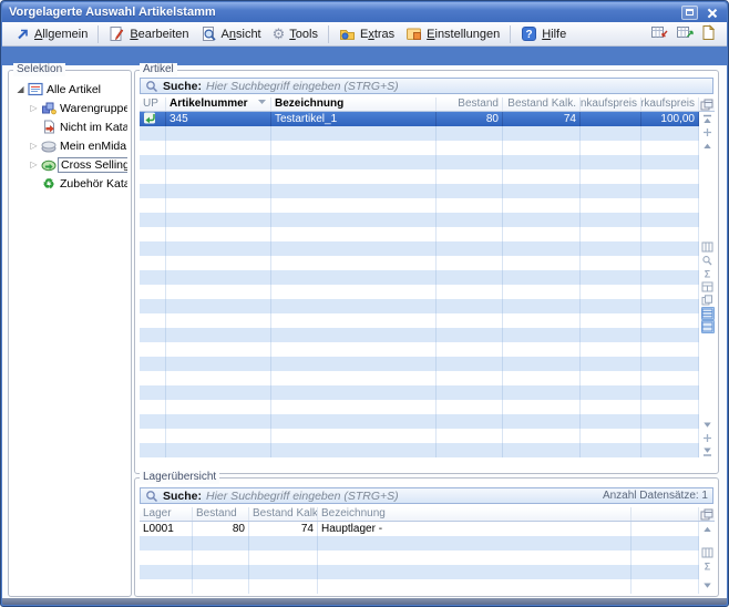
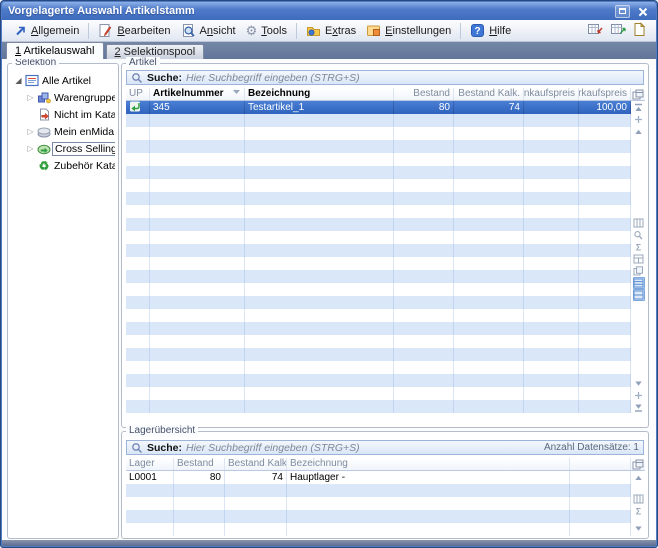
  Vorgelagerte Auswahl Artikelstamm
  Allgemein
  Bearbeiten
  Ansicht
  ⚙
  Tools
  Extras
  Einstellungen
  ?
  Hilfe
+ 1 Artikelauswahl
+ 2 Selektionspool
  Selektion
  ◢
  Alle Artikel
  ▷
  Warengruppe
  Nicht im Kata
  ▷
  Mein enMida
  ▷
  ♻
  Zubehör Kata
  Artikel
  Suche:
  Hier Suchbegriff eingeben (STRG+S)
  UP
  Artikelnummer
  Bezeichnung
  Bestand
  Bestand Kalk.
  nkaufspreis
  rkaufspreis
  345
  Testartikel_1
  80
  74
  100,00
  Σ
  Lagerübersicht
  Suche:
  Hier Suchbegriff eingeben (STRG+S)
  Anzahl Datensätze: 1
  Lager
  Bestand
  Bestand Kalk
  Bezeichnung
  L0001
  80
  74
  Hauptlager -
  Σ
